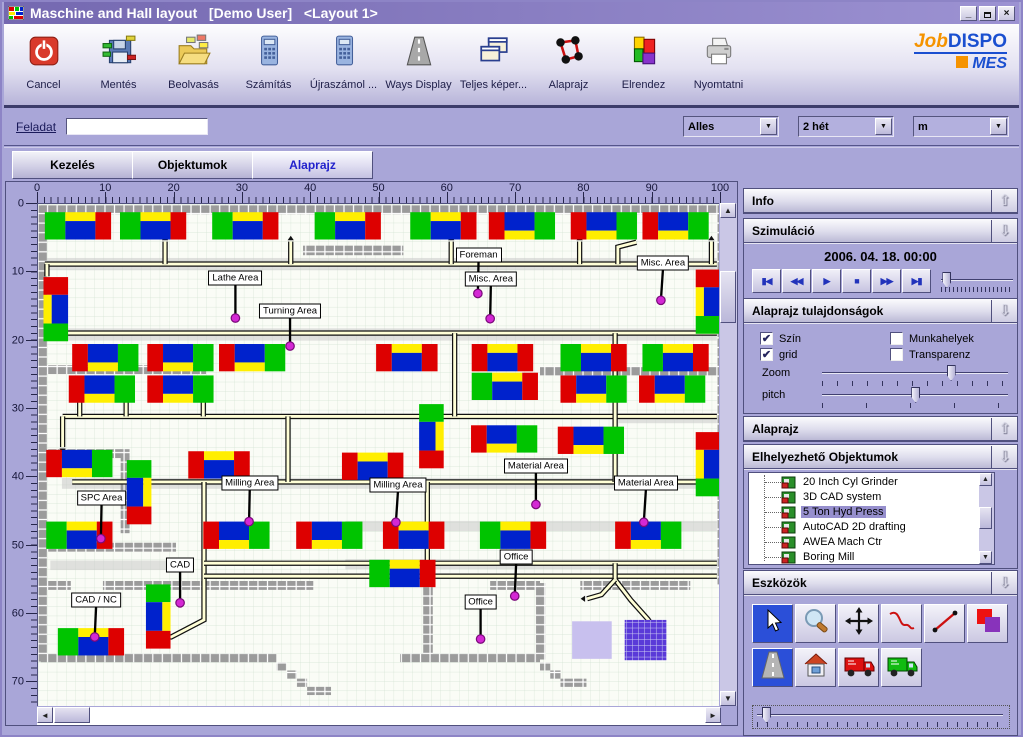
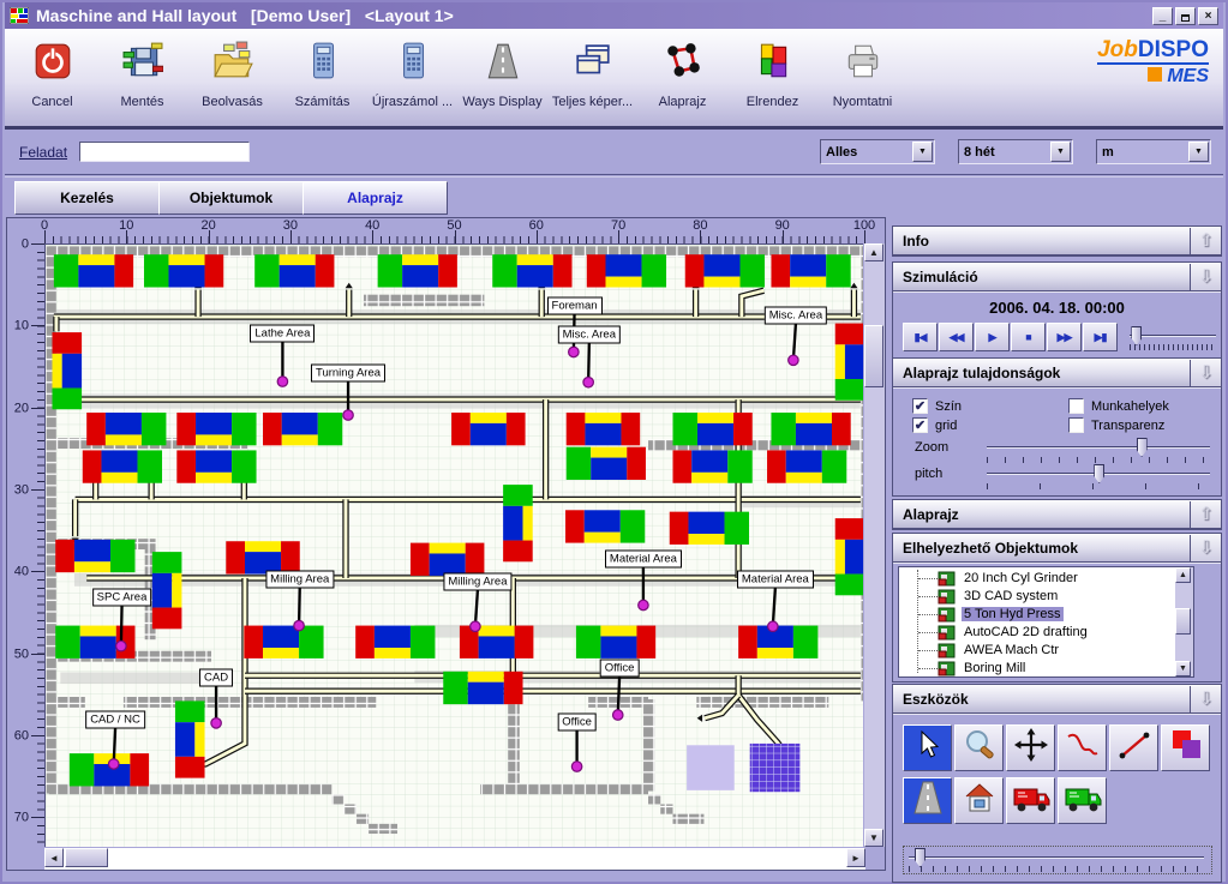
  Maschine and Hall layout [Demo User] <Layout 1>
  _
  ×
  Cancel
  Mentés
  Beolvasás
  Számítás
  Újraszámol ...
  Ways Display
  Teljes képer...
  Alaprajz
  Elrendez
  Nyomtatni
  JobDISPO
  MES
  Feladat
  Alles
- 2 hét
+ 8 hét
  m
  Kezelés
  Objektumok
  Alaprajz
  0
  10
  20
  30
  40
  50
  60
  70
  80
  90
  100
  0
  10
  20
  30
  40
  50
  60
  70
  Lathe Area
  Turning Area
  Foreman
  Misc. Area
  Misc. Area
  SPC Area
  Milling Area
  Milling Area
  Material Area
  Material Area
  CAD
  CAD / NC
  Office
  Office
  ▲
  ▼
  ◄
  ►
  Info
  ⇧
  Szimuláció
  ⇩
  2006. 04. 18. 00:00
  ▮◀
  ◀◀
  ▶
  ■
  ▶▶
  ▶▮
  Alaprajz tulajdonságok
  ⇩
  ✔
  Szín
  ✔
  grid
  Munkahelyek
  Transparenz
  Zoom
  pitch
  Alaprajz
  ⇧
  Elhelyezhető Objektumok
  ⇩
  20 Inch Cyl Grinder
  3D CAD system
  5 Ton Hyd Press
  AutoCAD 2D drafting
  AWEA Mach Ctr
  Boring Mill
  Eszközök
  ⇩
